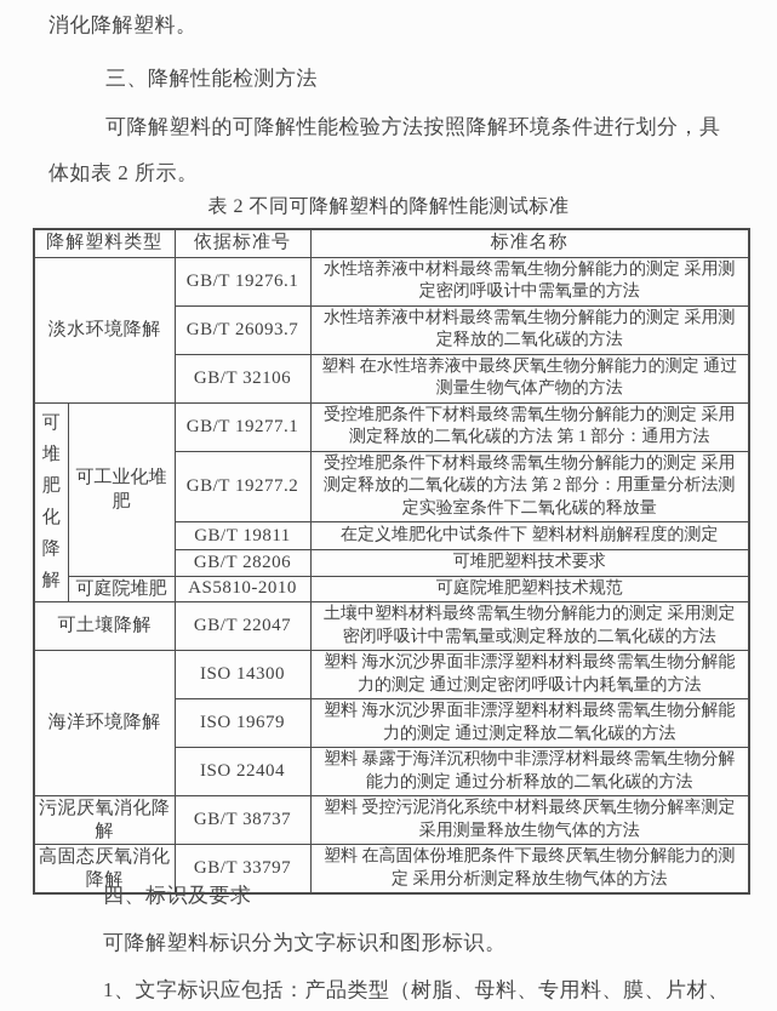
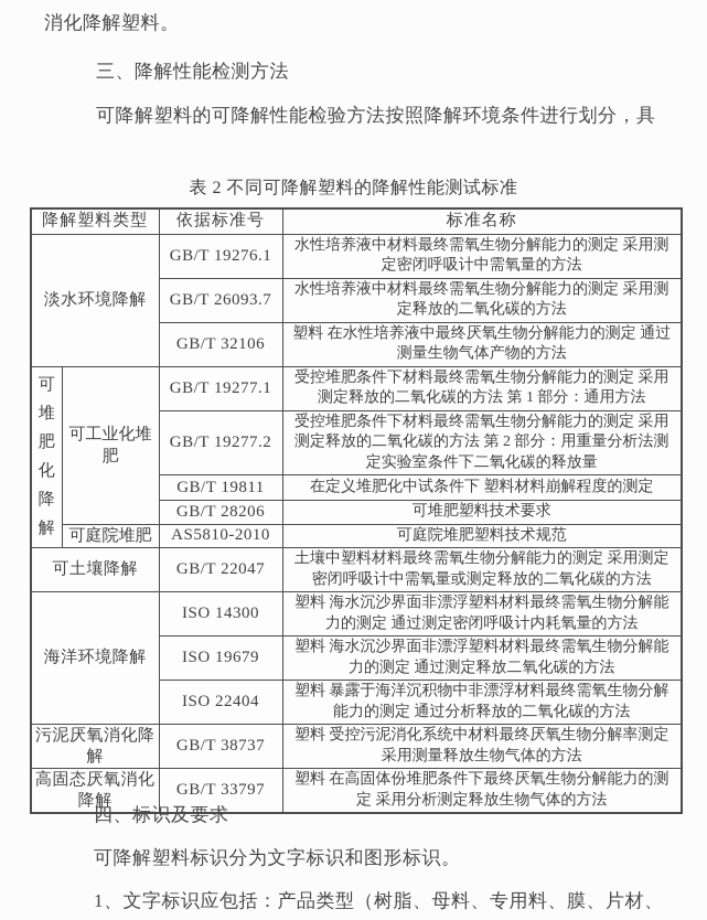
  消化降解塑料。
  三、降解性能检测方法
  可降解塑料的可降解性能检验方法按照降解环境条件进行划分，具
- 体如表 2 所示。
  表 2 不同可降解塑料的降解性能测试标准
  降解塑料类型	依据标准号	标准名称
  淡水环境降解	GB/T 19276.1	水性培养液中材料最终需氧生物分解能力的测定 采用测定密闭呼吸计中需氧量的方法
  GB/T 26093.7	水性培养液中材料最终需氧生物分解能力的测定 采用测定释放的二氧化碳的方法
  GB/T 32106	塑料 在水性培养液中最终厌氧生物分解能力的测定 通过测量生物气体产物的方法
  可堆肥化降解	可工业化堆肥	GB/T 19277.1	受控堆肥条件下材料最终需氧生物分解能力的测定 采用测定释放的二氧化碳的方法 第 1 部分：通用方法
  GB/T 19277.2	受控堆肥条件下材料最终需氧生物分解能力的测定 采用测定释放的二氧化碳的方法 第 2 部分：用重量分析法测定实验室条件下二氧化碳的释放量
  GB/T 19811	在定义堆肥化中试条件下 塑料材料崩解程度的测定
  GB/T 28206	可堆肥塑料技术要求
  可庭院堆肥	AS5810-2010	可庭院堆肥塑料技术规范
  可土壤降解	GB/T 22047	土壤中塑料材料最终需氧生物分解能力的测定 采用测定密闭呼吸计中需氧量或测定释放的二氧化碳的方法
  海洋环境降解	ISO 14300	塑料 海水沉沙界面非漂浮塑料材料最终需氧生物分解能力的测定 通过测定密闭呼吸计内耗氧量的方法
  ISO 19679	塑料 海水沉沙界面非漂浮塑料材料最终需氧生物分解能力的测定 通过测定释放二氧化碳的方法
  ISO 22404	塑料 暴露于海洋沉积物中非漂浮材料最终需氧生物分解能力的测定 通过分析释放的二氧化碳的方法
  污泥厌氧消化降解	GB/T 38737	塑料 受控污泥消化系统中材料最终厌氧生物分解率测定 采用测量释放生物气体的方法
  高固态厌氧消化降解	GB/T 33797	塑料 在高固体份堆肥条件下最终厌氧生物分解能力的测定 采用分析测定释放生物气体的方法
  四、标识及要求
  可降解塑料标识分为文字标识和图形标识。
  1、文字标识应包括：产品类型（树脂、母料、专用料、膜、片材、
